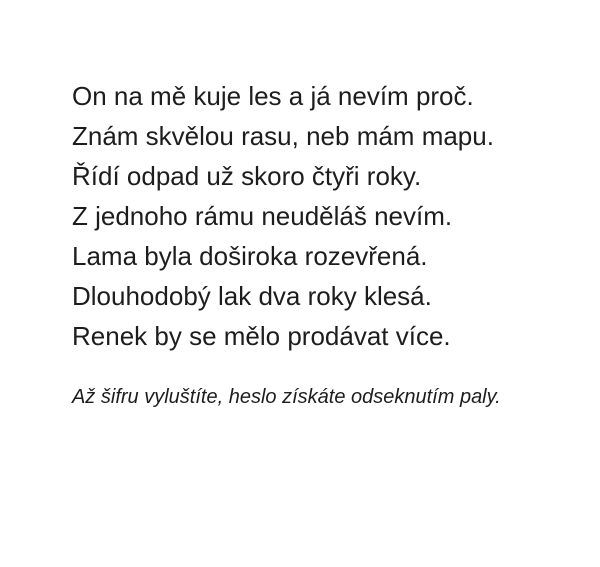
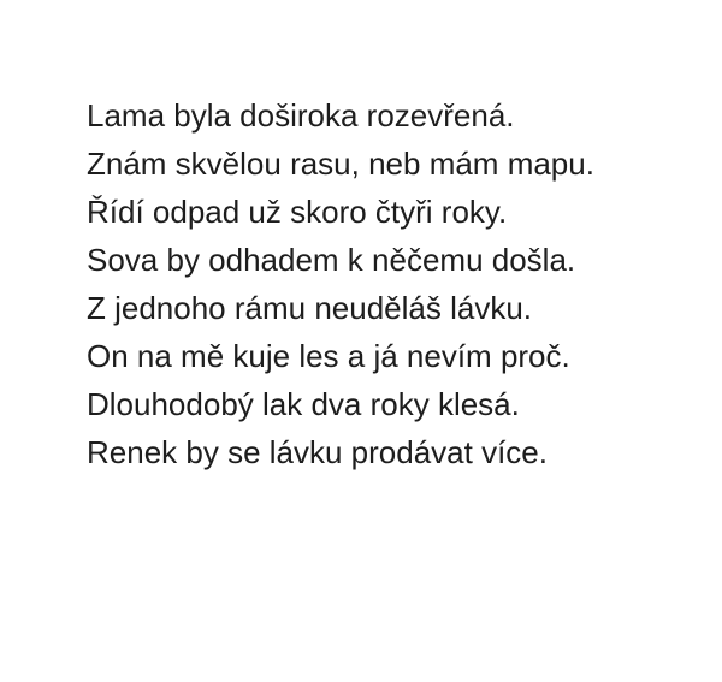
- On na mě kuje les a já nevím proč.
+ Lama byla doširoka rozevřená.
  Znám skvělou rasu, neb mám mapu.
  Řídí odpad už skoro čtyři roky.
+ Sova by odhadem k něčemu došla.
- Z jednoho rámu neuděláš nevím.
+ Z jednoho rámu neuděláš lávku.
- Lama byla doširoka rozevřená.
+ On na mě kuje les a já nevím proč.
  Dlouhodobý lak dva roky klesá.
- Renek by se mělo prodávat více.
+ Renek by se lávku prodávat více.
- Až šifru vyluštíte, heslo získáte odseknutím paly.
